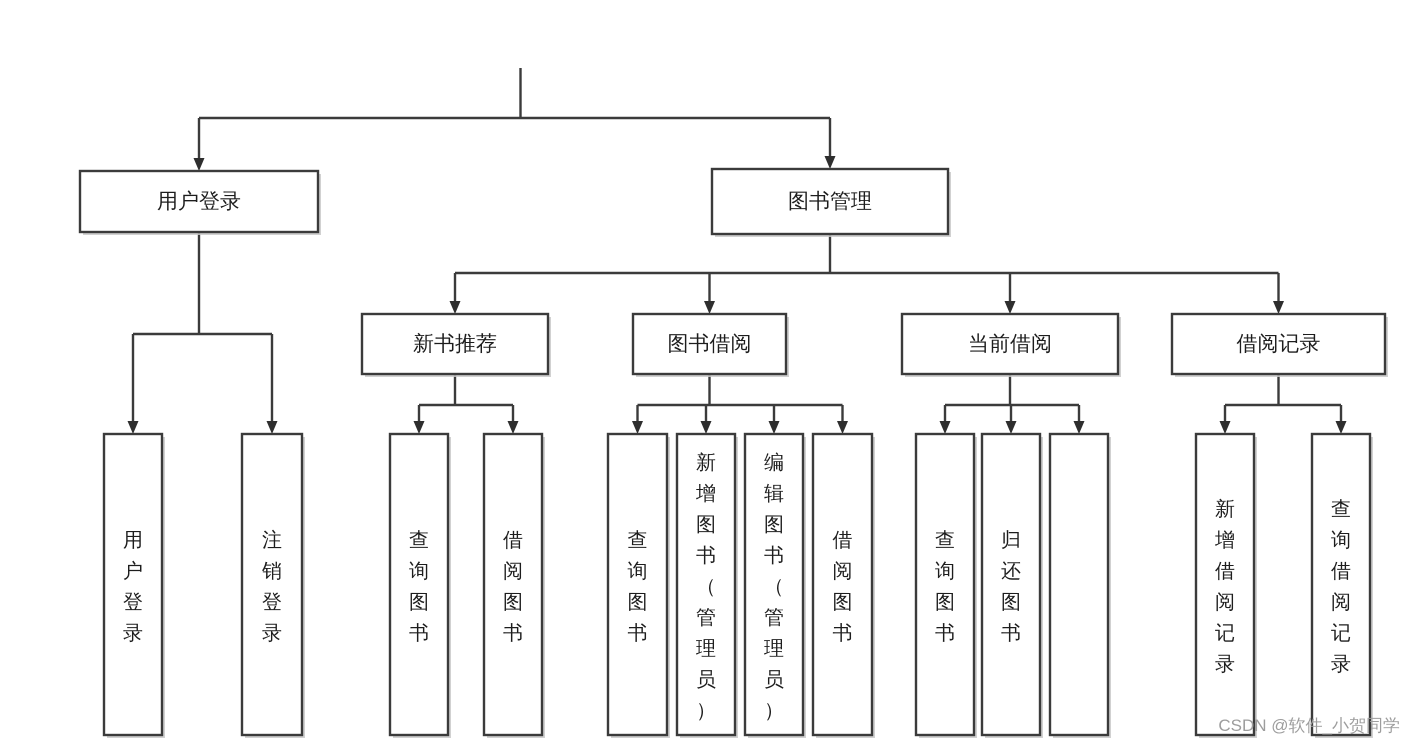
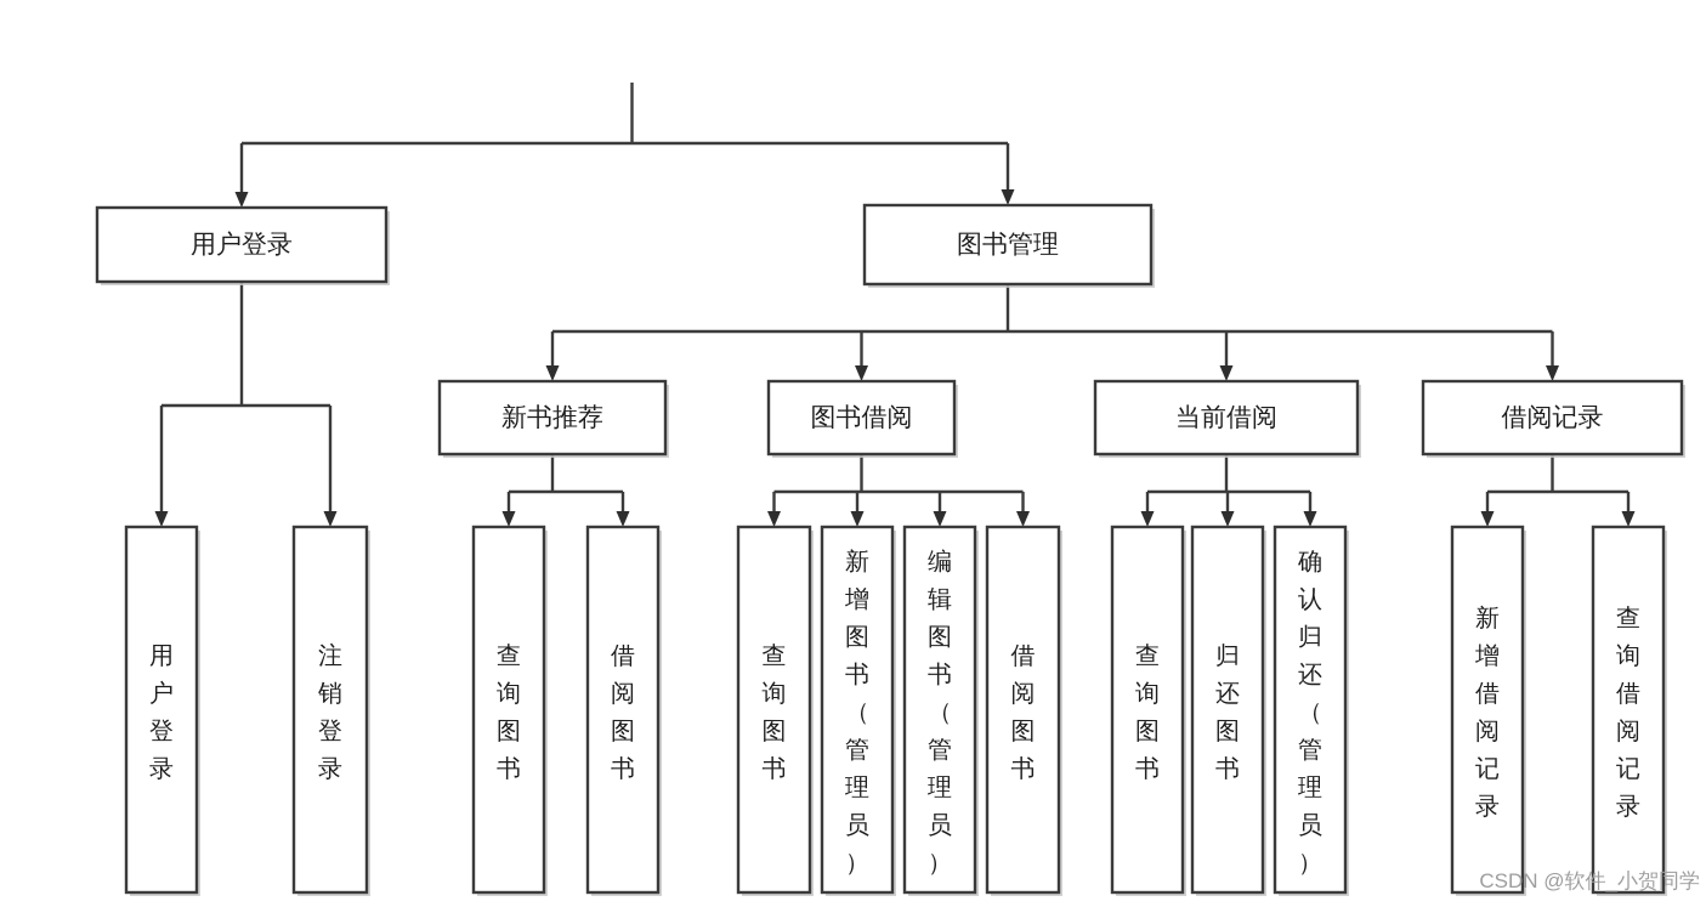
  用户登录
  图书管理
  新书推荐
  图书借阅
  当前借阅
  借阅记录
  用户登录
  注销登录
  查询图书
  借阅图书
  查询图书
  新增图书（管理员）
  编辑图书（管理员）
  借阅图书
  查询图书
  归还图书
+ 确认归还（管理员）
  新增借阅记录
  查询借阅记录
  CSDN @软件_小贺同学
